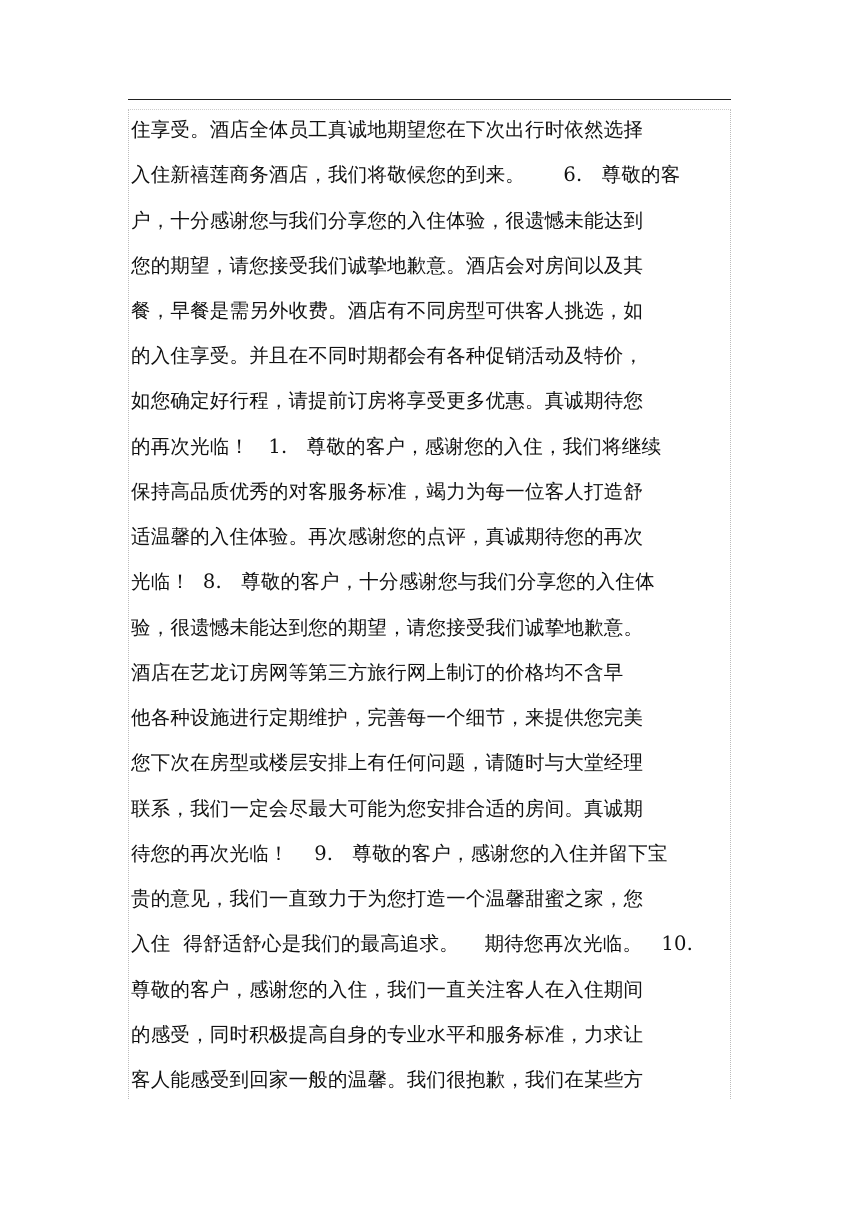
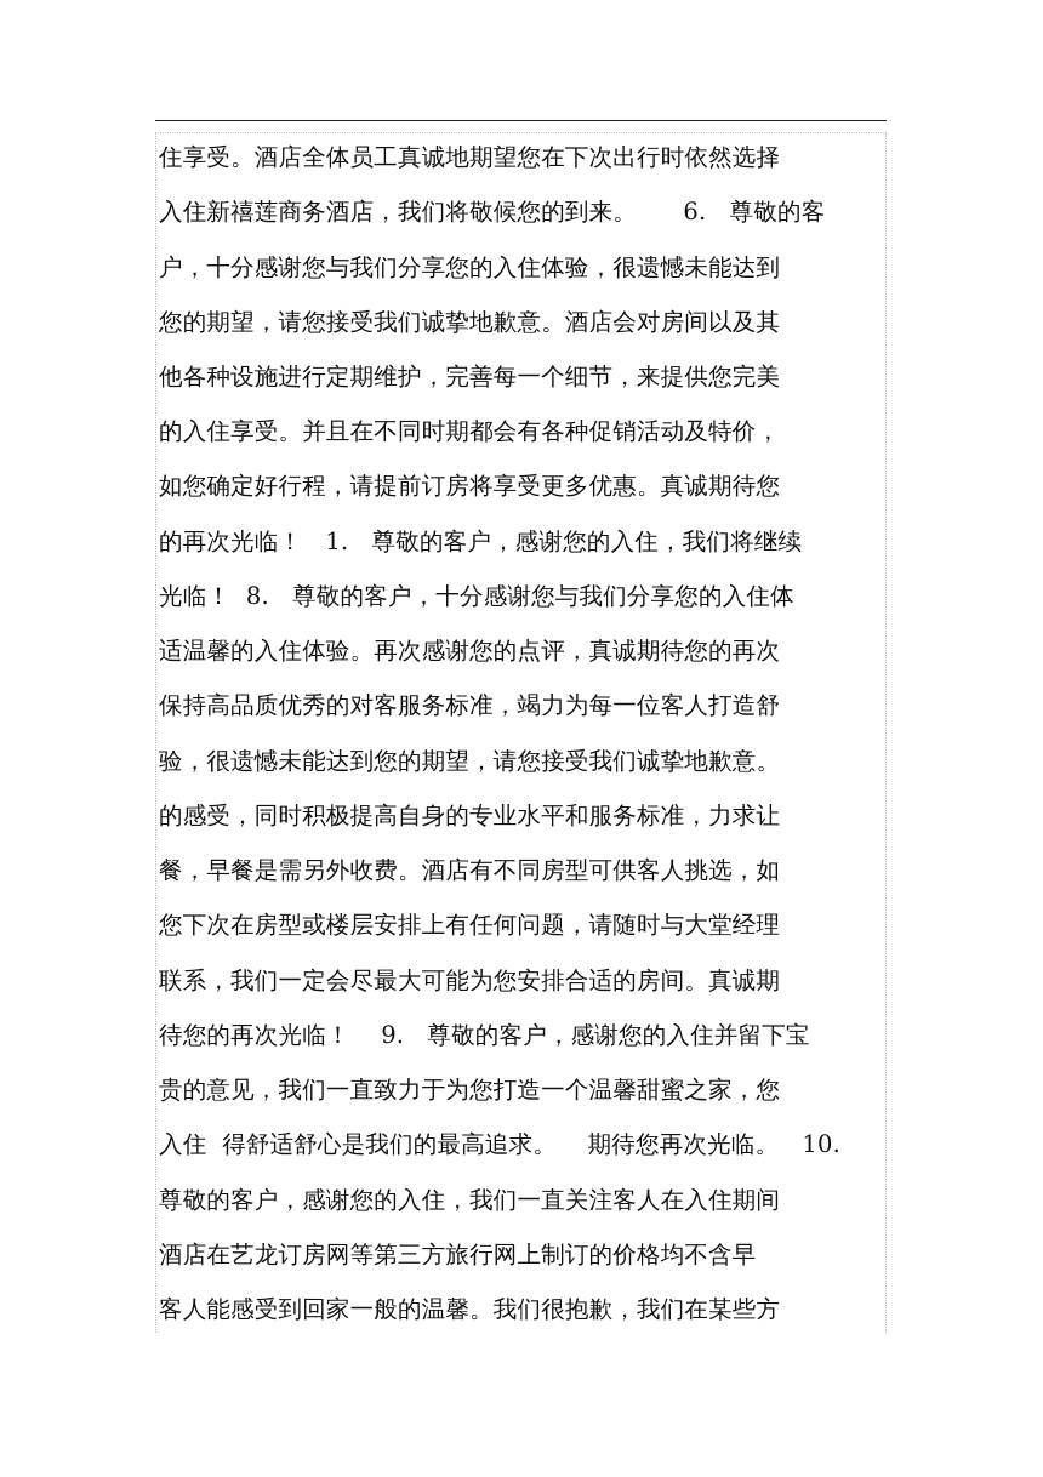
  住享受。酒店全体员工真诚地期望您在下次出行时依然选择
  入住新禧莲商务酒店，我们将敬候您的到来。 6. 尊敬的客
  户，十分感谢您与我们分享您的入住体验，很遗憾未能达到
  您的期望，请您接受我们诚挚地歉意。酒店会对房间以及其
- 餐，早餐是需另外收费。酒店有不同房型可供客人挑选，如
+ 他各种设施进行定期维护，完善每一个细节，来提供您完美
  的入住享受。并且在不同时期都会有各种促销活动及特价，
  如您确定好行程，请提前订房将享受更多优惠。真诚期待您
  的再次光临！ 1. 尊敬的客户，感谢您的入住，我们将继续
- 保持高品质优秀的对客服务标准，竭力为每一位客人打造舒
+ 光临！ 8. 尊敬的客户，十分感谢您与我们分享您的入住体
  适温馨的入住体验。再次感谢您的点评，真诚期待您的再次
- 光临！ 8. 尊敬的客户，十分感谢您与我们分享您的入住体
+ 保持高品质优秀的对客服务标准，竭力为每一位客人打造舒
  验，很遗憾未能达到您的期望，请您接受我们诚挚地歉意。
- 酒店在艺龙订房网等第三方旅行网上制订的价格均不含早
+ 的感受，同时积极提高自身的专业水平和服务标准，力求让
- 他各种设施进行定期维护，完善每一个细节，来提供您完美
+ 餐，早餐是需另外收费。酒店有不同房型可供客人挑选，如
  您下次在房型或楼层安排上有任何问题，请随时与大堂经理
  联系，我们一定会尽最大可能为您安排合适的房间。真诚期
  待您的再次光临！ 9. 尊敬的客户，感谢您的入住并留下宝
  贵的意见，我们一直致力于为您打造一个温馨甜蜜之家，您
  入住 得舒适舒心是我们的最高追求。 期待您再次光临。 10.
  尊敬的客户，感谢您的入住，我们一直关注客人在入住期间
- 的感受，同时积极提高自身的专业水平和服务标准，力求让
+ 酒店在艺龙订房网等第三方旅行网上制订的价格均不含早
  客人能感受到回家一般的温馨。我们很抱歉，我们在某些方
